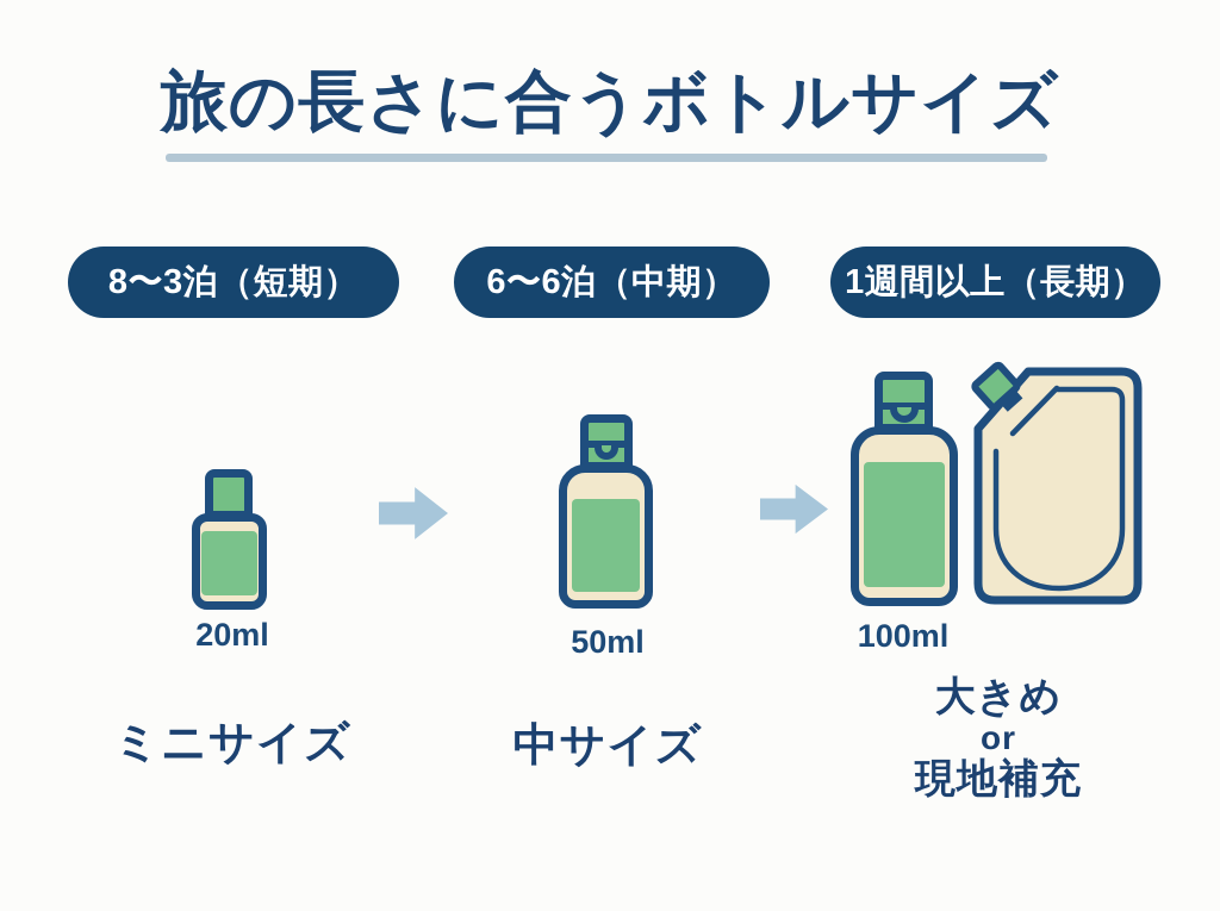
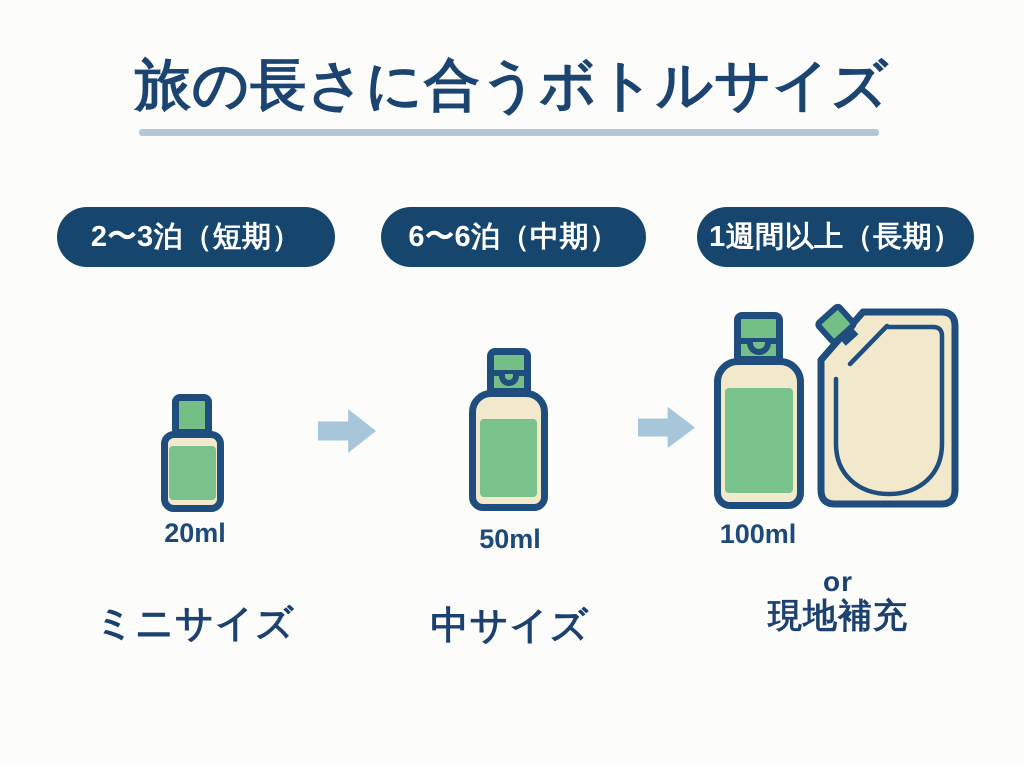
  旅の長さに合うボトルサイズ
- 8〜3泊（短期）
+ 2〜3泊（短期）
  6〜6泊（中期）
  1週間以上（長期）
  20ml
  50ml
  100ml
  ミニサイズ
  中サイズ
- 大きめ
  or
  現地補充
